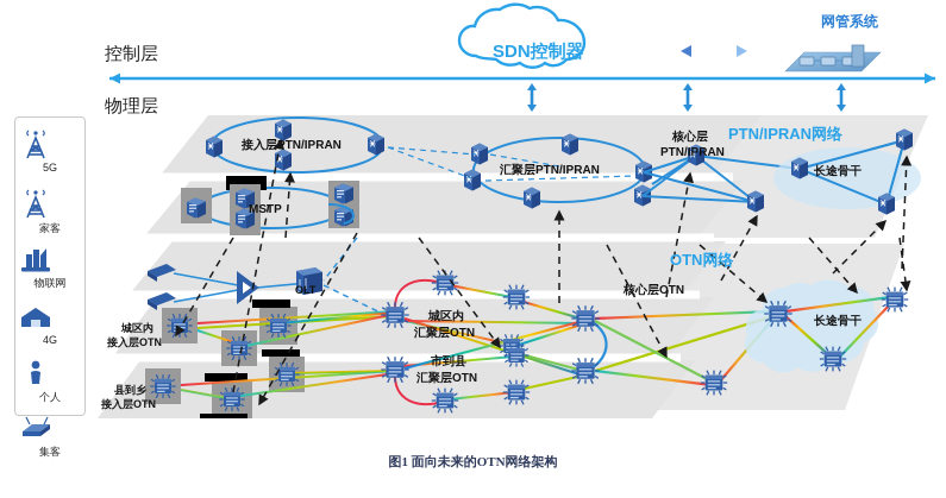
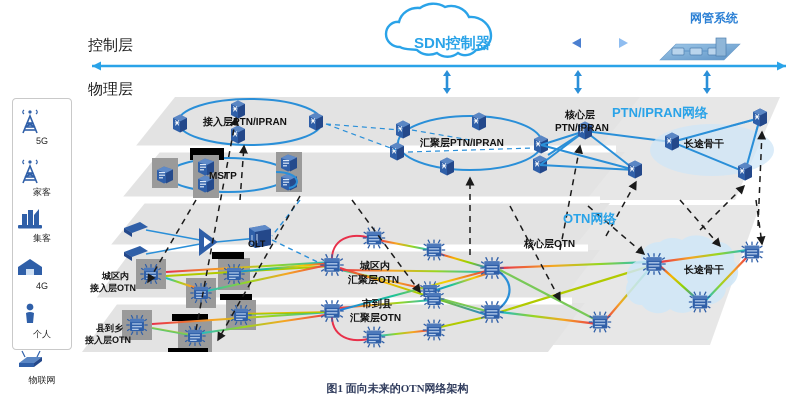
  控制层
  物理层
  SDN控制器
  网管系统
  PTN/IPRAN网络
  OTN网络
  接入层PTN/IPRAN
  MSTP
  汇聚层PTN/IPRAN
  核心层
  PTN/IPRAN
  长途骨干
  OLT
  城区内
  接入层OTN
  县到乡
  接入层OTN
  城区内
  汇聚层OTN
  市到县
  汇聚层OTN
  核心层OTN
  长途骨干
  5G
  家客
- 物联网
+ 集客
  4G
  个人
- 集客
+ 物联网
  图1 面向未来的OTN网络架构
